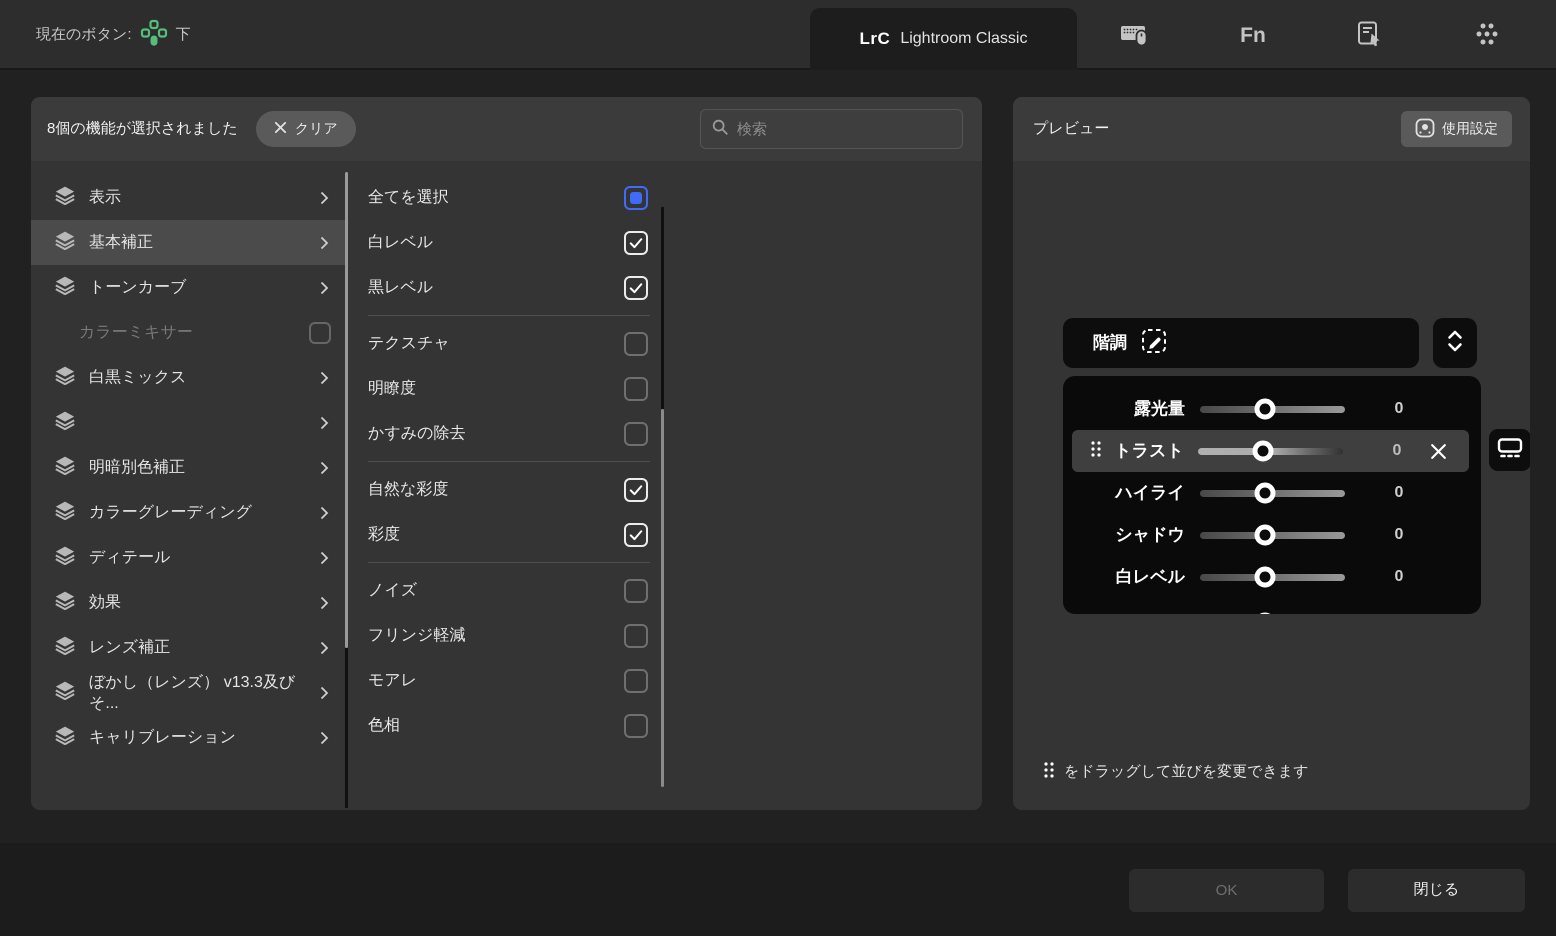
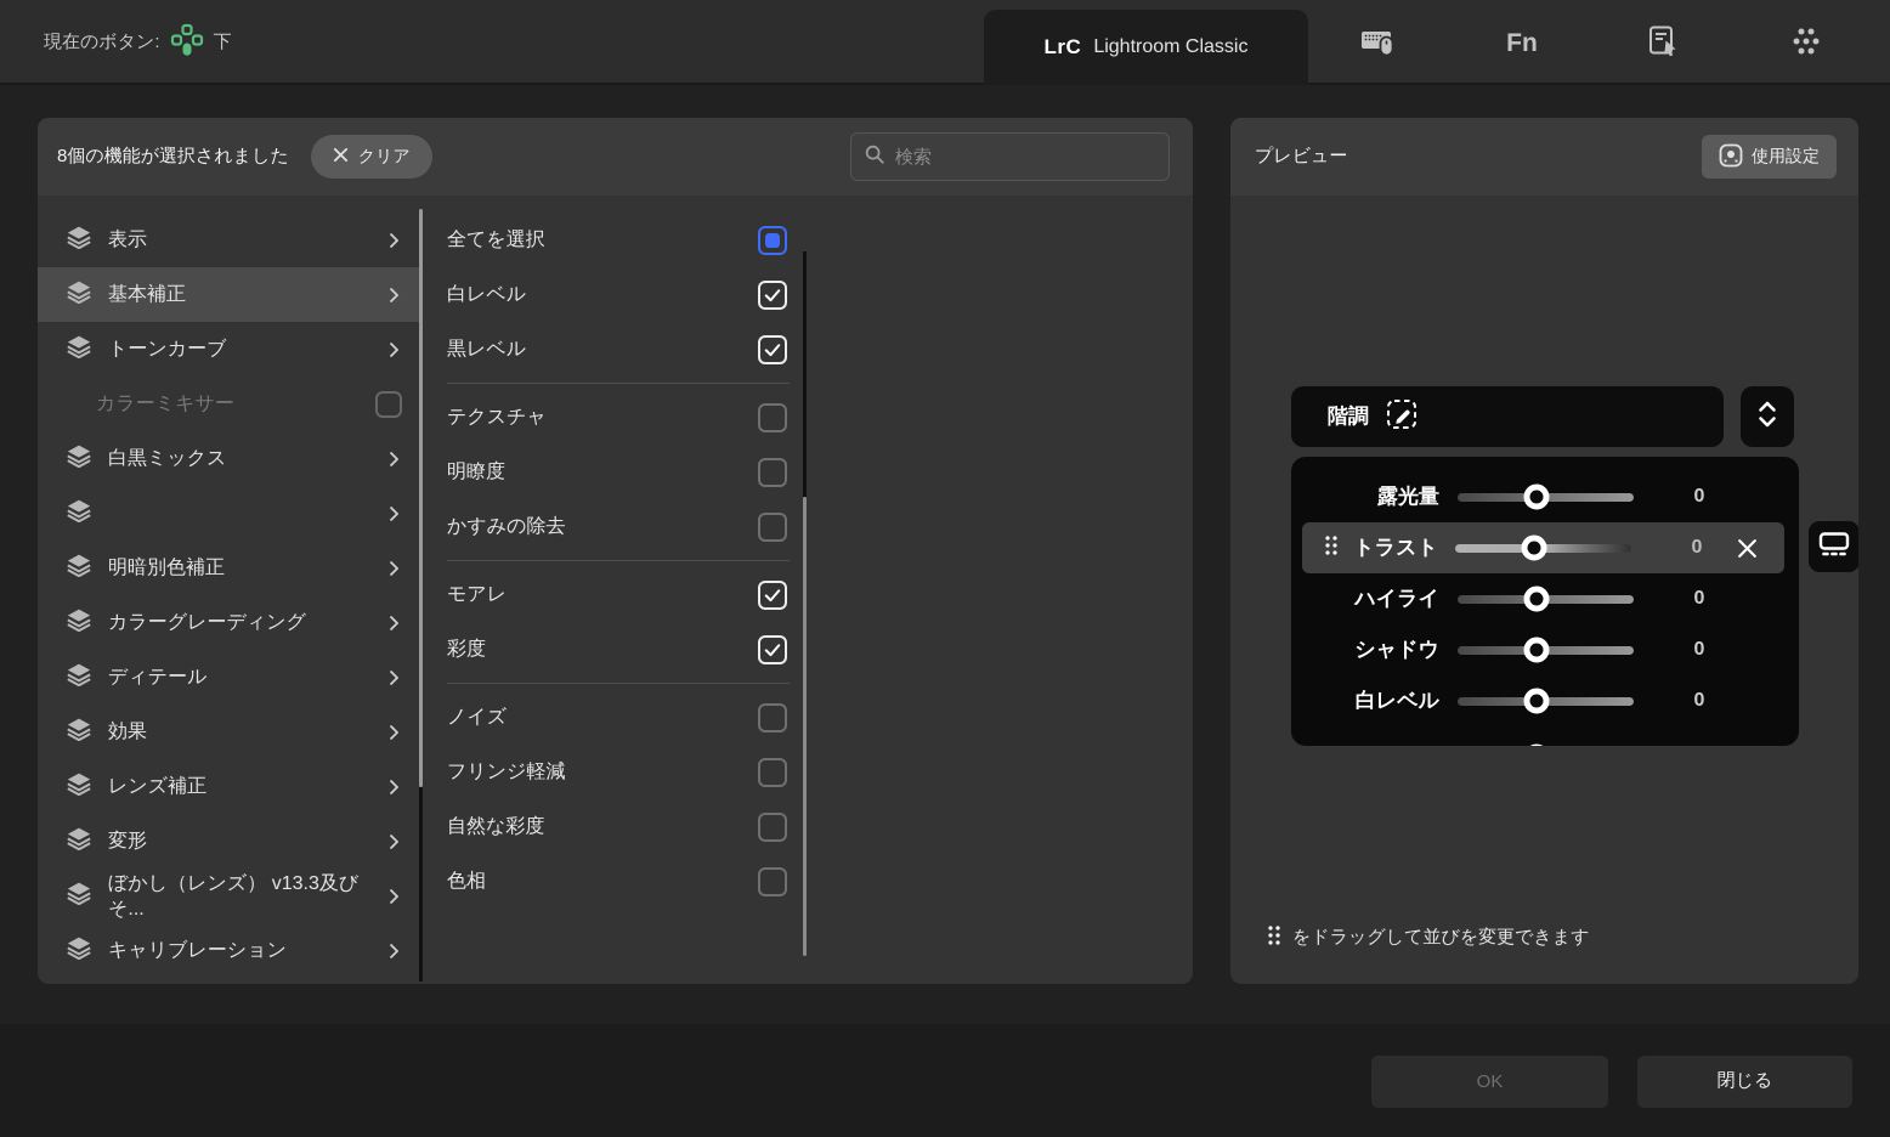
  現在のボタン:
  下
  LrC
  Lightroom Classic
  Fn
  8個の機能が選択されました
  クリア
  検索
  表示
  基本補正
  トーンカーブ
  カラーミキサー
  白黒ミックス
  明暗別色補正
  カラーグレーディング
  ディテール
  効果
  レンズ補正
+ 変形
  ぼかし（レンズ） v13.3及びそ...
  キャリブレーション
  全てを選択
  白レベル
  黒レベル
  テクスチャ
  明瞭度
  かすみの除去
- 自然な彩度
+ モアレ
  彩度
  ノイズ
  フリンジ軽減
- モアレ
+ 自然な彩度
  色相
  プレビュー
  使用設定
  階調
  露光量
  0
  トラスト
  0
  ハイライ
  0
  シャドウ
  0
  白レベル
  0
  をドラッグして並びを変更できます
  OK
  閉じる
